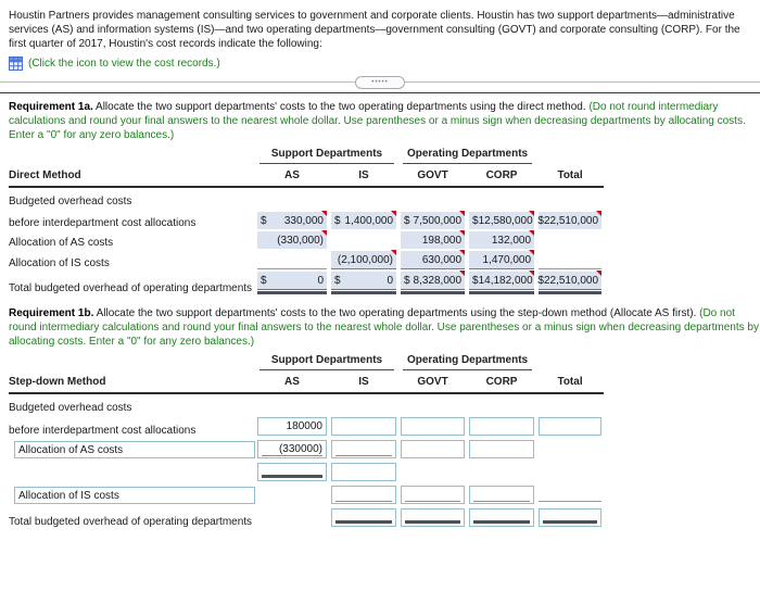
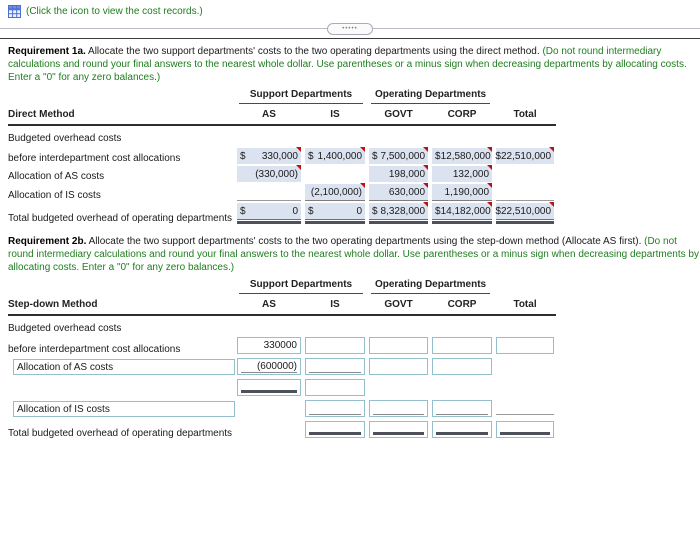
- Houstin Partners provides management consulting services to government and corporate clients. Houstin has two support departments—administrative services (AS) and information systems (IS)—and two operating departments—government consulting (GOVT) and corporate consulting (CORP). For the first quarter of 2017, Houstin's cost records indicate the following:
  (Click the icon to view the cost records.)
  Requirement 1a. Allocate the two support departments' costs to the two operating departments using the direct method. (Do not round intermediary calculations and round your final answers to the nearest whole dollar. Use parentheses or a minus sign when decreasing departments by allocating costs. Enter a "0" for any zero balances.)
  	Support Departments	Operating Departments
  Direct Method	AS	IS	GOVT	CORP	Total
  Budgeted overhead costs
  before interdepartment cost allocations	$ 330,000	$ 1,400,000	$ 7,500,000	$12,580,000	$22,510,000
  Allocation of AS costs	(330,000)		198,000	132,000
- Allocation of IS costs		(2,100,000)	630,000	1,470,000
+ Allocation of IS costs		(2,100,000)	630,000	1,190,000
  Total budgeted overhead of operating departments	$ 0	$ 0	$ 8,328,000	$14,182,000	$22,510,000
- Requirement 1b. Allocate the two support departments' costs to the two operating departments using the step-down method (Allocate AS first). (Do not round intermediary calculations and round your final answers to the nearest whole dollar. Use parentheses or a minus sign when decreasing departments by allocating costs. Enter a "0" for any zero balances.)
+ Requirement 2b. Allocate the two support departments' costs to the two operating departments using the step-down method (Allocate AS first). (Do not round intermediary calculations and round your final answers to the nearest whole dollar. Use parentheses or a minus sign when decreasing departments by allocating costs. Enter a "0" for any zero balances.)
  	Support Departments	Operating Departments
  Step-down Method	AS	IS	GOVT	CORP	Total
  Budgeted overhead costs
- before interdepartment cost allocations	180000
+ before interdepartment cost allocations	330000
- Allocation of AS costs	(330000)
+ Allocation of AS costs	(600000)
  Allocation of IS costs
  Total budgeted overhead of operating departments
